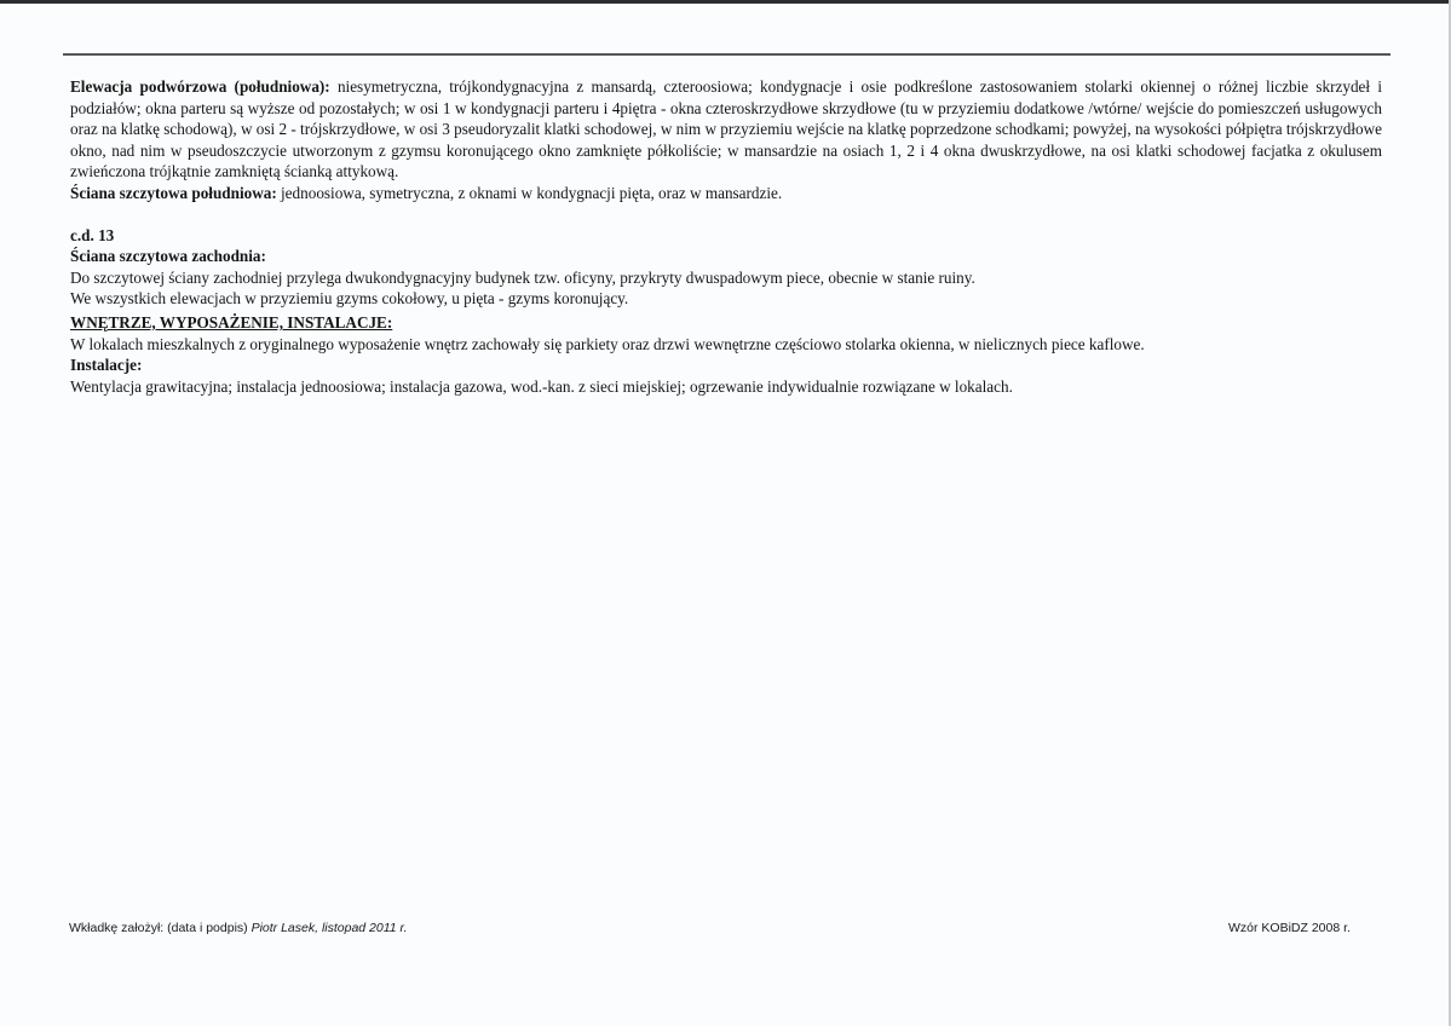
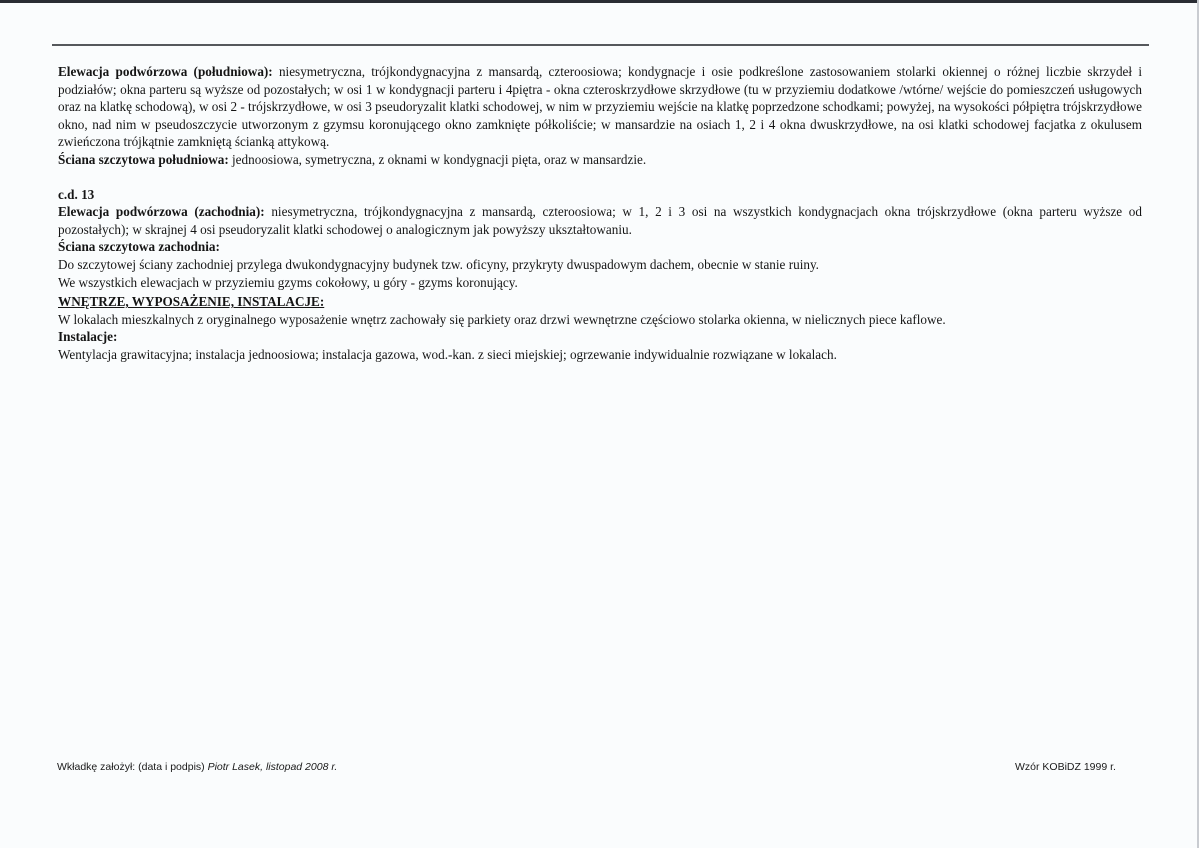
  Elewacja podwórzowa (południowa): niesymetryczna, trójkondygnacyjna z mansardą, czteroosiowa; kondygnacje i osie podkreślone zastosowaniem stolarki okiennej o różnej liczbie skrzydeł i podziałów; okna parteru są wyższe od pozostałych; w osi 1 w kondygnacji parteru i 4piętra - okna czteroskrzydłowe skrzydłowe (tu w przyziemiu dodatkowe /wtórne/ wejście do pomieszczeń usługowych oraz na klatkę schodową), w osi 2 - trójskrzydłowe, w osi 3 pseudoryzalit klatki schodowej, w nim w przyziemiu wejście na klatkę poprzedzone schodkami; powyżej, na wysokości półpiętra trójskrzydłowe okno, nad nim w pseudoszczycie utworzonym z gzymsu koronującego okno zamknięte półkoliście; w mansardzie na osiach 1, 2 i 4 okna dwuskrzydłowe, na osi klatki schodowej facjatka z okulusem zwieńczona trójkątnie zamkniętą ścianką attykową.
  Ściana szczytowa południowa: jednoosiowa, symetryczna, z oknami w kondygnacji pięta, oraz w mansardzie.
  c.d. 13
+ Elewacja podwórzowa (zachodnia): niesymetryczna, trójkondygnacyjna z mansardą, czteroosiowa; w 1, 2 i 3 osi na wszystkich kondygnacjach okna trójskrzydłowe (okna parteru wyższe od pozostałych); w skrajnej 4 osi pseudoryzalit klatki schodowej o analogicznym jak powyższy ukształtowaniu.
  Ściana szczytowa zachodnia:
- Do szczytowej ściany zachodniej przylega dwukondygnacyjny budynek tzw. oficyny, przykryty dwuspadowym piece, obecnie w stanie ruiny.
+ Do szczytowej ściany zachodniej przylega dwukondygnacyjny budynek tzw. oficyny, przykryty dwuspadowym dachem, obecnie w stanie ruiny.
- We wszystkich elewacjach w przyziemiu gzyms cokołowy, u pięta - gzyms koronujący.
+ We wszystkich elewacjach w przyziemiu gzyms cokołowy, u góry - gzyms koronujący.
  WNĘTRZE, WYPOSAŻENIE, INSTALACJE:
  W lokalach mieszkalnych z oryginalnego wyposażenie wnętrz zachowały się parkiety oraz drzwi wewnętrzne częściowo stolarka okienna, w nielicznych piece kaflowe.
  Instalacje:
  Wentylacja grawitacyjna; instalacja jednoosiowa; instalacja gazowa, wod.-kan. z sieci miejskiej; ogrzewanie indywidualnie rozwiązane w lokalach.
- Wkładkę założył: (data i podpis) Piotr Lasek, listopad 2011 r.
+ Wkładkę założył: (data i podpis) Piotr Lasek, listopad 2008 r.
- Wzór KOBiDZ 2008 r.
+ Wzór KOBiDZ 1999 r.
